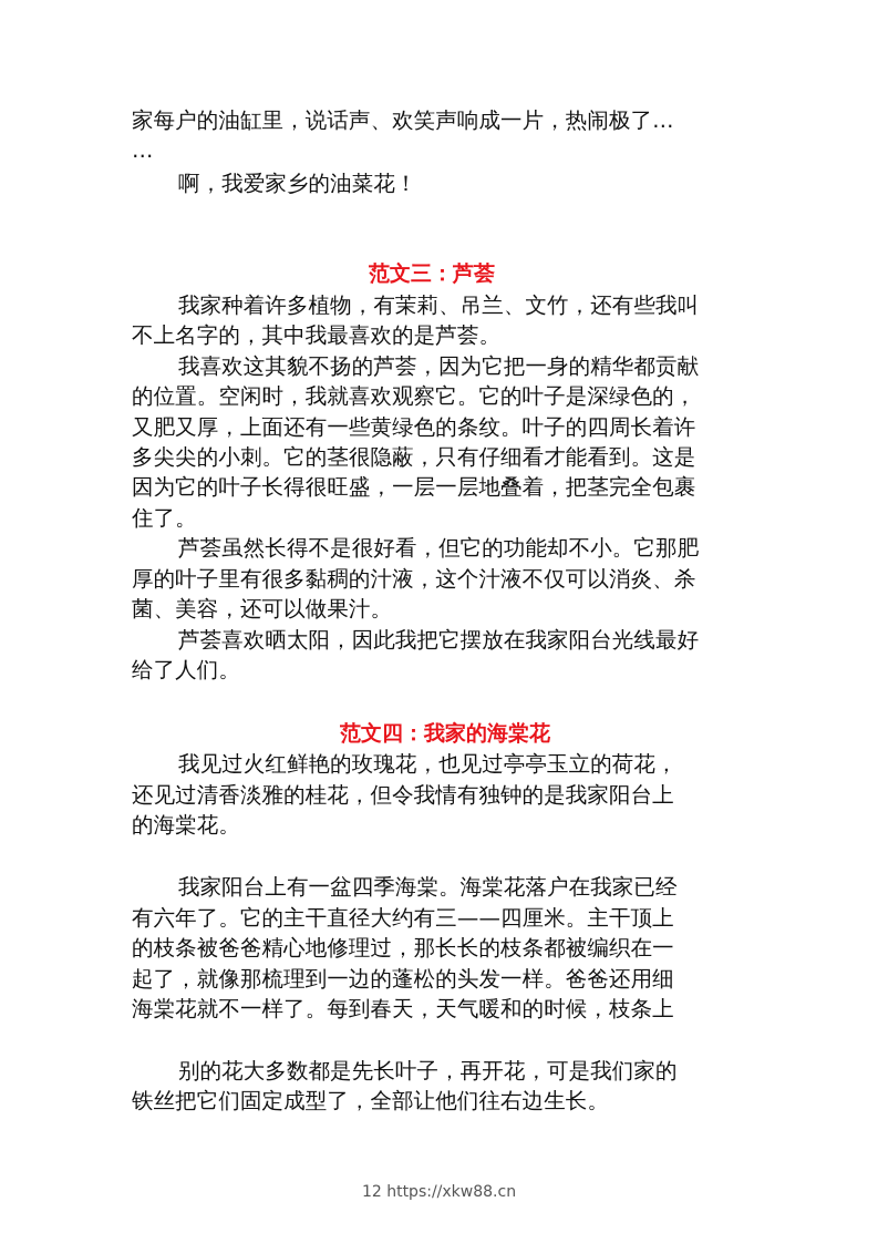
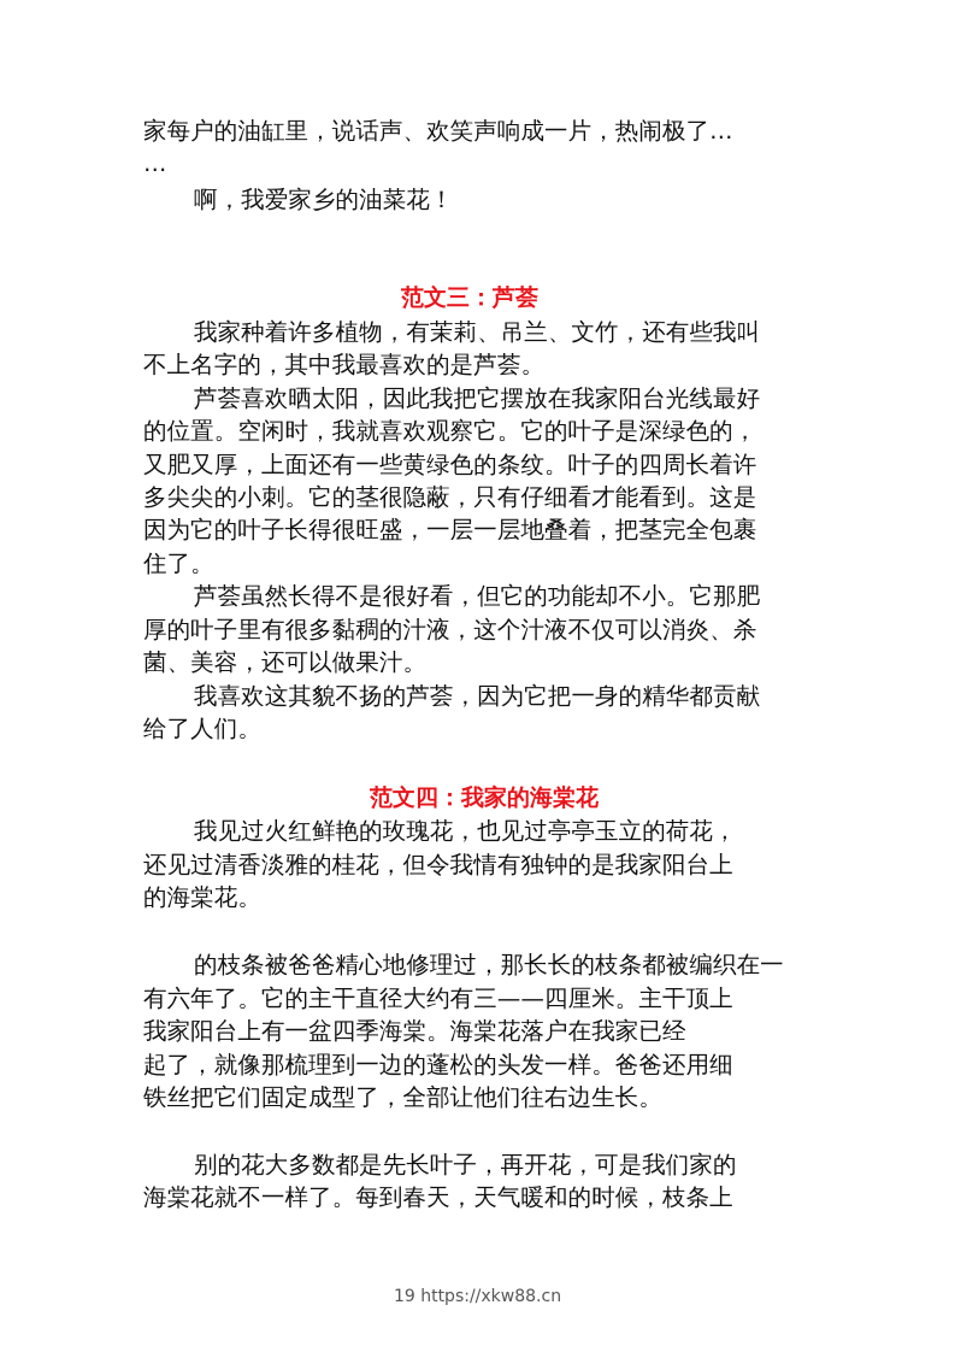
  家每户的油缸里，说话声、欢笑声响成一片，热闹极了…
  …
  啊，我爱家乡的油菜花！
  范文三：芦荟
  我家种着许多植物，有茉莉、吊兰、文竹，还有些我叫
  不上名字的，其中我最喜欢的是芦荟。
- 我喜欢这其貌不扬的芦荟，因为它把一身的精华都贡献
+ 芦荟喜欢晒太阳，因此我把它摆放在我家阳台光线最好
  的位置。空闲时，我就喜欢观察它。它的叶子是深绿色的，
  又肥又厚，上面还有一些黄绿色的条纹。叶子的四周长着许
  多尖尖的小刺。它的茎很隐蔽，只有仔细看才能看到。这是
  因为它的叶子长得很旺盛，一层一层地叠着，把茎完全包裹
  住了。
  芦荟虽然长得不是很好看，但它的功能却不小。它那肥
  厚的叶子里有很多黏稠的汁液，这个汁液不仅可以消炎、杀
  菌、美容，还可以做果汁。
- 芦荟喜欢晒太阳，因此我把它摆放在我家阳台光线最好
+ 我喜欢这其貌不扬的芦荟，因为它把一身的精华都贡献
  给了人们。
  范文四：我家的海棠花
  我见过火红鲜艳的玫瑰花，也见过亭亭玉立的荷花，
  还见过清香淡雅的桂花，但令我情有独钟的是我家阳台上
  的海棠花。
- 我家阳台上有一盆四季海棠。海棠花落户在我家已经
+ 的枝条被爸爸精心地修理过，那长长的枝条都被编织在一
  有六年了。它的主干直径大约有三——四厘米。主干顶上
- 的枝条被爸爸精心地修理过，那长长的枝条都被编织在一
+ 我家阳台上有一盆四季海棠。海棠花落户在我家已经
  起了，就像那梳理到一边的蓬松的头发一样。爸爸还用细
- 海棠花就不一样了。每到春天，天气暖和的时候，枝条上
+ 铁丝把它们固定成型了，全部让他们往右边生长。
  别的花大多数都是先长叶子，再开花，可是我们家的
- 铁丝把它们固定成型了，全部让他们往右边生长。
+ 海棠花就不一样了。每到春天，天气暖和的时候，枝条上
- 12 https://xkw88.cn
+ 19 https://xkw88.cn
